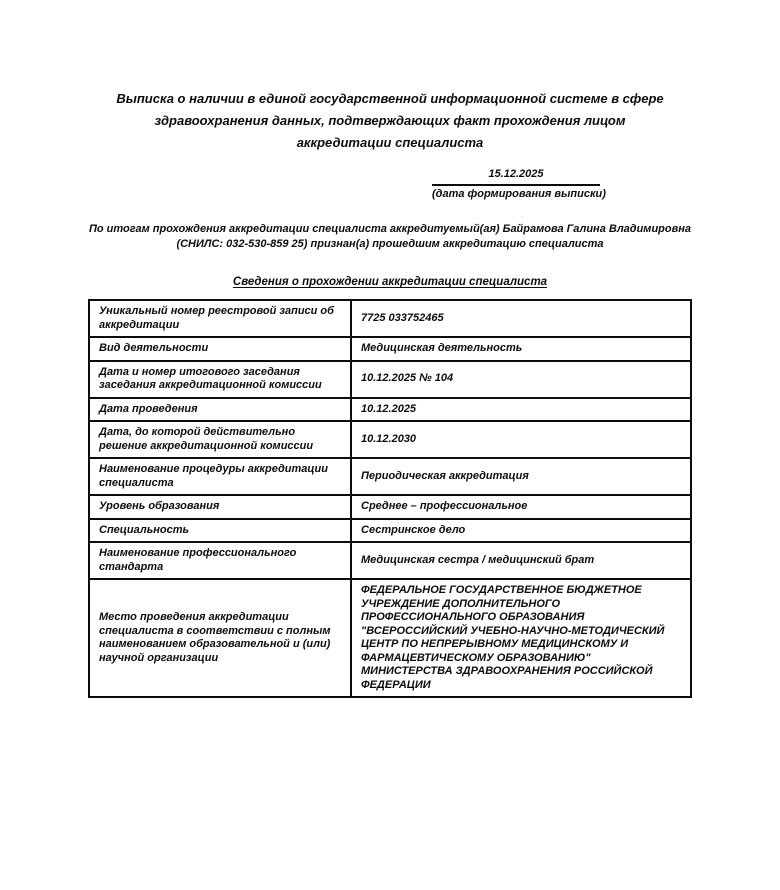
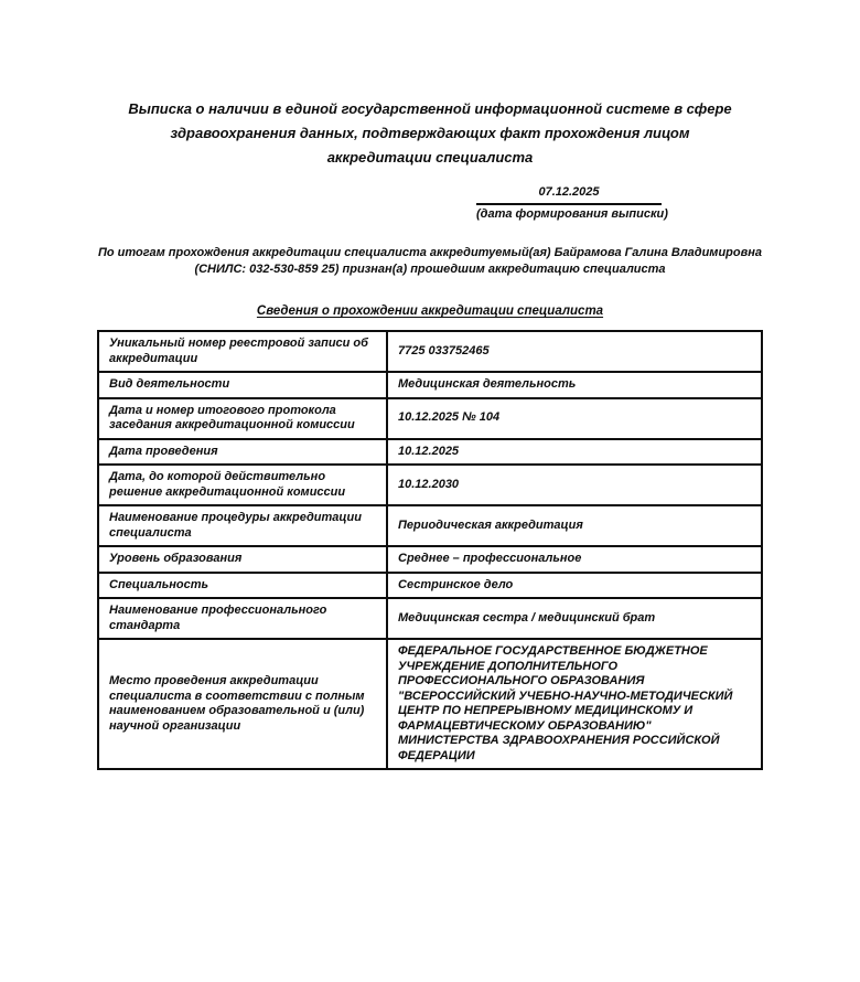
  Выписка о наличии в единой государственной информационной системе в сфере здравоохранения данных, подтверждающих факт прохождения лицом аккредитации специалиста
- 15.12.2025
+ 07.12.2025
  (дата формирования выписки)
  По итогам прохождения аккредитации специалиста аккредитуемый(ая) Байрамова Галина Владимировна (СНИЛС: 032-530-859 25) признан(а) прошедшим аккредитацию специалиста
  Сведения о прохождении аккредитации специалиста
  Уникальный номер реестровой записи об аккредитации	7725 033752465
  Вид деятельности	Медицинская деятельность
- Дата и номер итогового заседания заседания аккредитационной комиссии	10.12.2025 № 104
+ Дата и номер итогового протокола заседания аккредитационной комиссии	10.12.2025 № 104
  Дата проведения	10.12.2025
  Дата, до которой действительно решение аккредитационной комиссии	10.12.2030
  Наименование процедуры аккредитации специалиста	Периодическая аккредитация
  Уровень образования	Среднее – профессиональное
  Специальность	Сестринское дело
  Наименование профессионального стандарта	Медицинская сестра / медицинский брат
  Место проведения аккредитации специалиста в соответствии с полным наименованием образовательной и (или) научной организации	ФЕДЕРАЛЬНОЕ ГОСУДАРСТВЕННОЕ БЮДЖЕТНОЕ УЧРЕЖДЕНИЕ ДОПОЛНИТЕЛЬНОГО ПРОФЕССИОНАЛЬНОГО ОБРАЗОВАНИЯ "ВСЕРОССИЙСКИЙ УЧЕБНО-НАУЧНО-МЕТОДИЧЕСКИЙ ЦЕНТР ПО НЕПРЕРЫВНОМУ МЕДИЦИНСКОМУ И ФАРМАЦЕВТИЧЕСКОМУ ОБРАЗОВАНИЮ" МИНИСТЕРСТВА ЗДРАВООХРАНЕНИЯ РОССИЙСКОЙ ФЕДЕРАЦИИ
